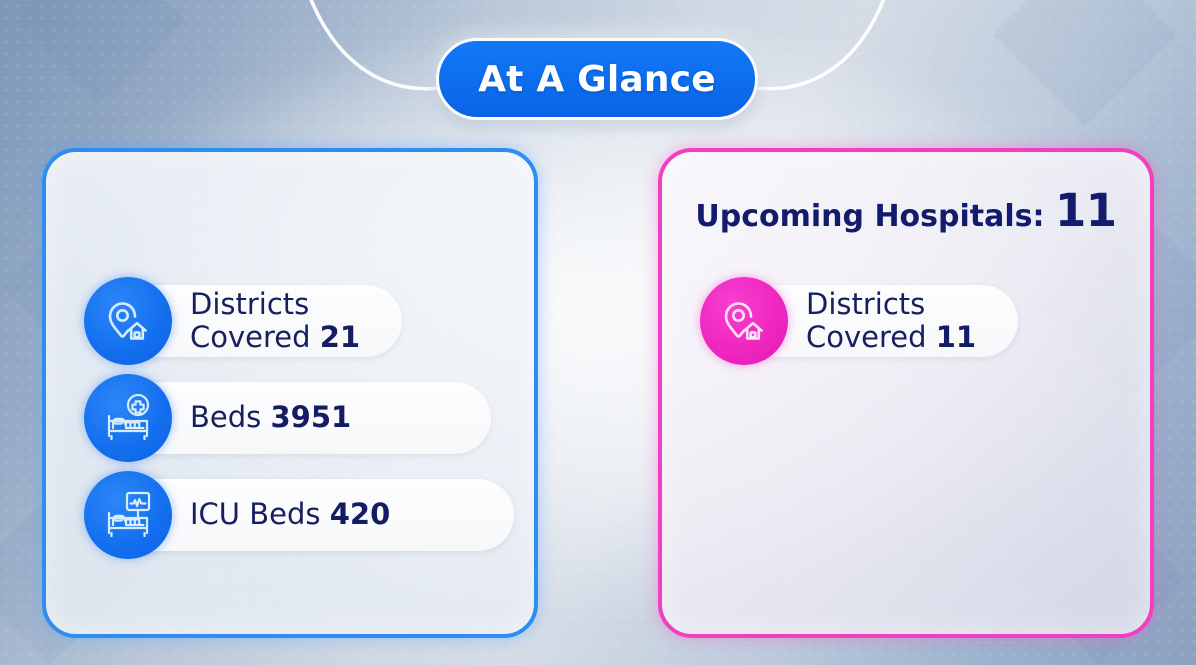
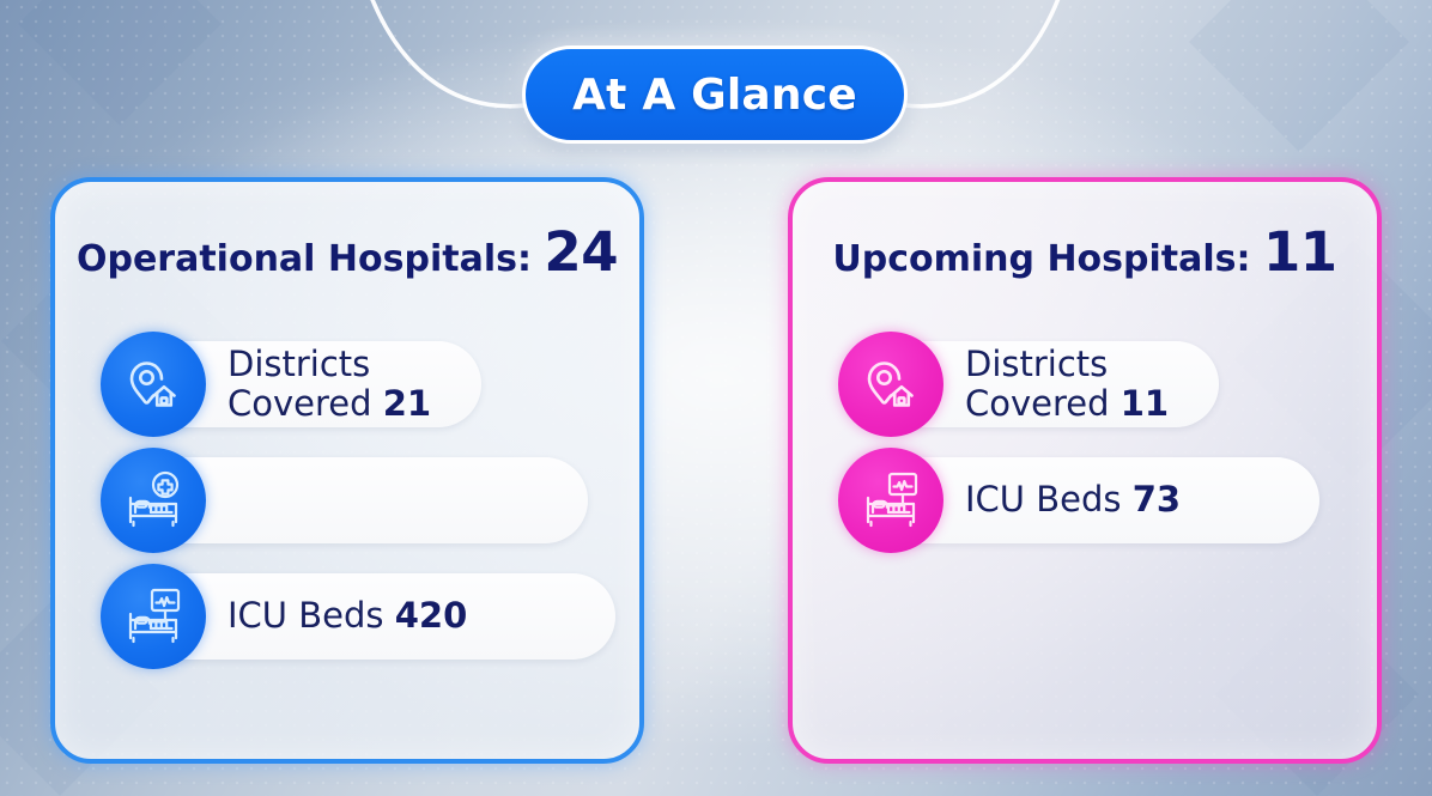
  At A Glance
+ Operational Hospitals: 24
  Districts
  Covered 21
- Beds 3951
  ICU Beds 420
  Upcoming Hospitals: 11
  Districts
  Covered 11
+ ICU Beds 73
